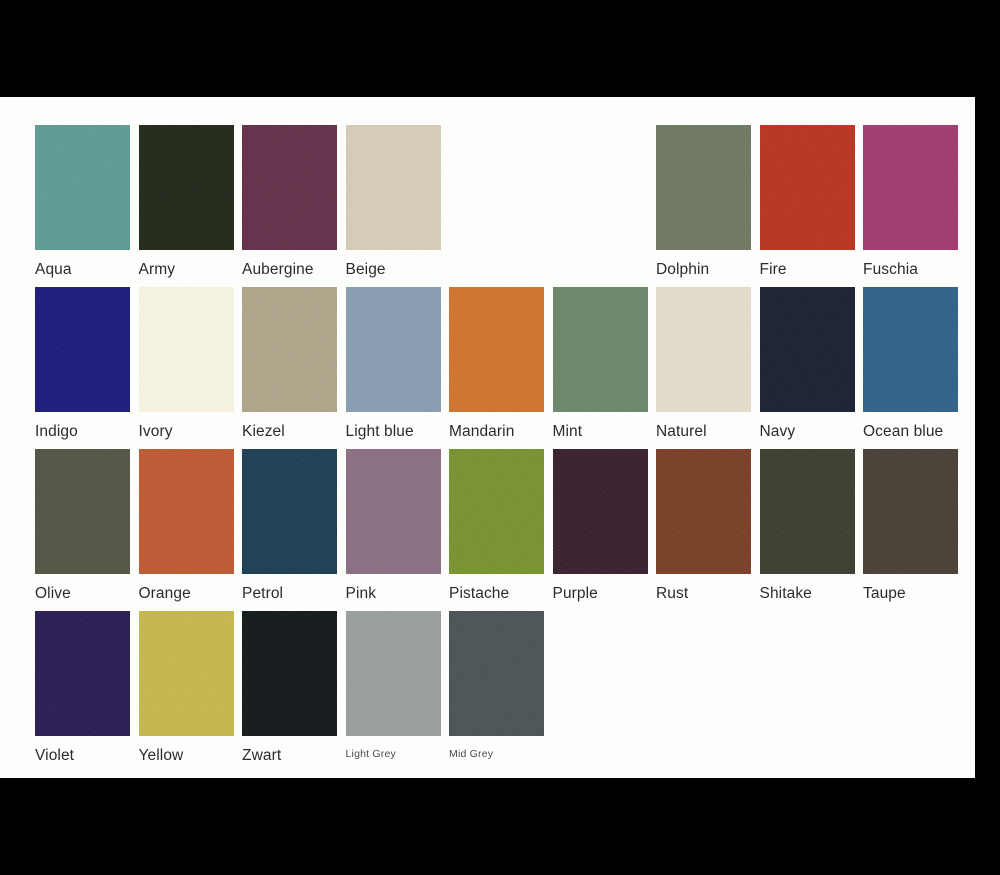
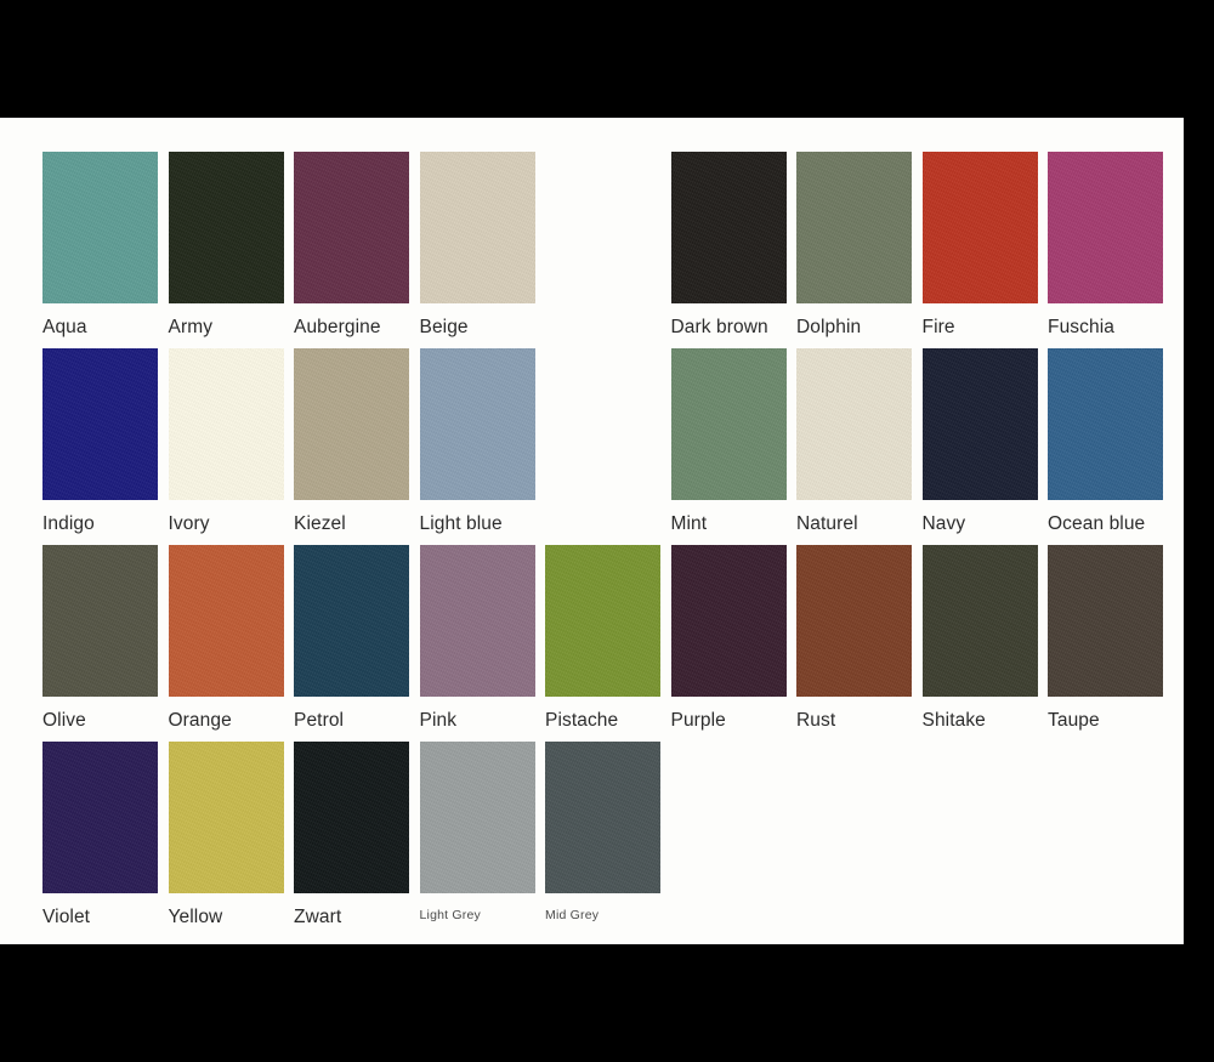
  Aqua
  Army
  Aubergine
  Beige
+ Dark brown
  Dolphin
  Fire
  Fuschia
  Indigo
  Ivory
  Kiezel
  Light blue
- Mandarin
  Mint
  Naturel
  Navy
  Ocean blue
  Olive
  Orange
  Petrol
  Pink
  Pistache
  Purple
  Rust
  Shitake
  Taupe
  Violet
  Yellow
  Zwart
  Light Grey
  Mid Grey
